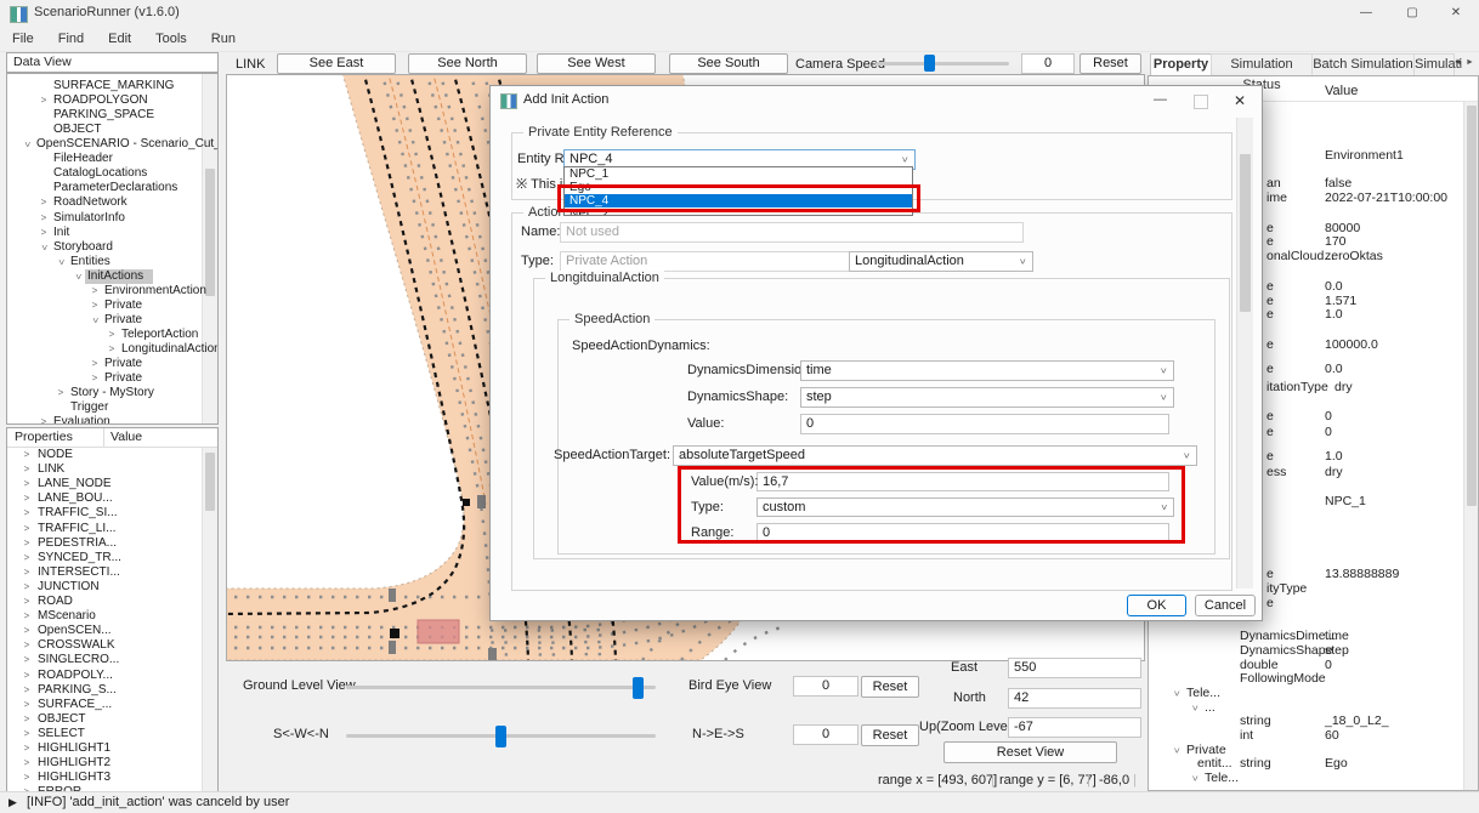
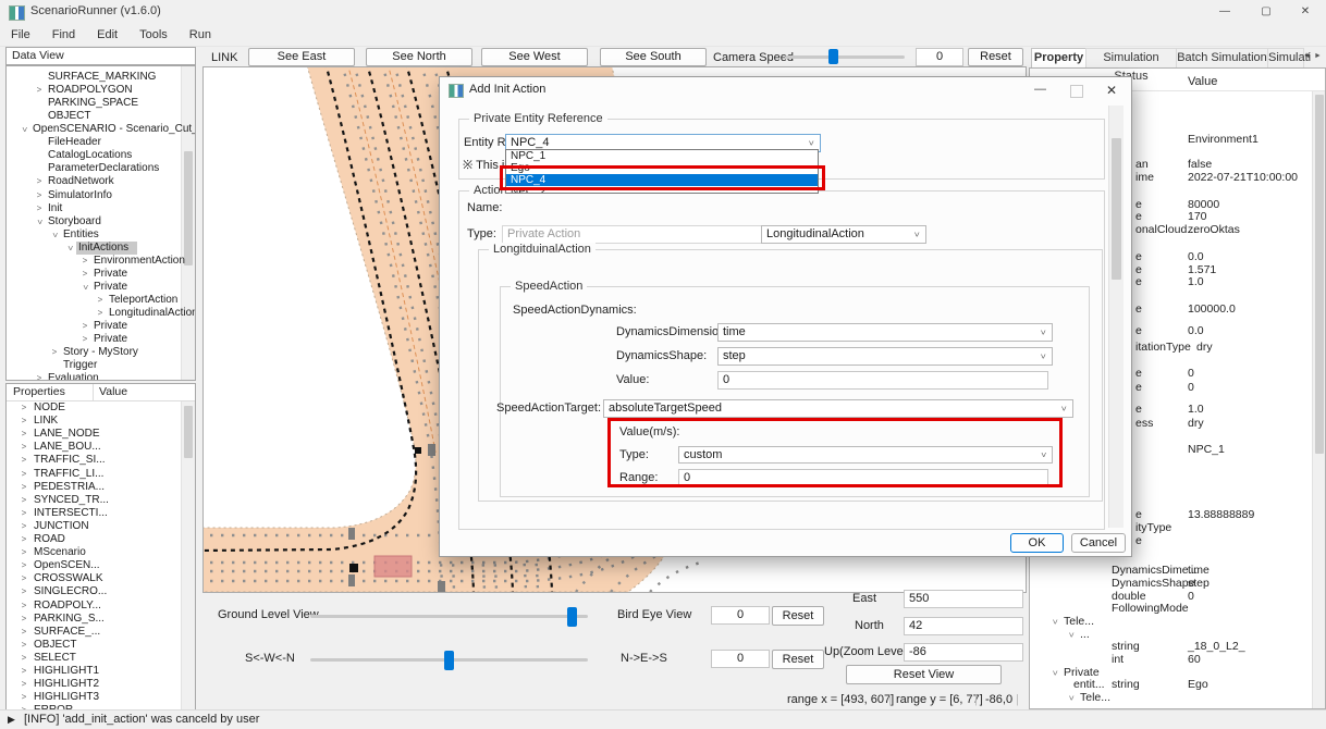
  ScenarioRunner (v1.6.0)
  —
  ▢
  ✕
  File
  Find
  Edit
  Tools
  Run
  Data View
  SURFACE_MARKING
  >
  ROADPOLYGON
  PARKING_SPACE
  OBJECT
  OpenSCENARIO - Scenario_Cut_
  FileHeader
  CatalogLocations
  ParameterDeclarations
  >
  RoadNetwork
  >
  SimulatorInfo
  >
  Init
  Storyboard
  Entities
  InitActions
  >
  EnvironmentAction
  >
  Private
  Private
  >
  TeleportAction
  >
  LongitudinalAction
  >
  Private
  >
  Private
  >
  Story - MyStory
  Trigger
  >
  Evaluation
  Properties
  Value
  >
  NODE
  >
  LINK
  >
  LANE_NODE
  >
  LANE_BOU...
  >
  TRAFFIC_SI...
  >
  TRAFFIC_LI...
  >
  PEDESTRIA...
  >
  SYNCED_TR...
  >
  INTERSECTI...
  >
  JUNCTION
  >
  ROAD
  >
  MScenario
  >
  OpenSCEN...
  >
  CROSSWALK
  >
  SINGLECRO...
  >
  ROADPOLY...
  >
  PARKING_S...
  >
  SURFACE_...
  >
  OBJECT
  >
  SELECT
  >
  HIGHLIGHT1
  >
  HIGHLIGHT2
  >
  HIGHLIGHT3
  LINK
  Camera Spee
  0
  Reset
  Value
  Environment1
  an
  false
  ime
  2022-07-21T10:00:00
  e
  80000
  e
  170
  onalCloud...
  zeroOktas
  e
  0.0
  e
  1.571
  e
  1.0
  e
  100000.0
  e
  0.0
  itationType
  dry
  e
  0
  e
  0
  e
  1.0
  ess
  dry
  NPC_1
  e
  13.88888889
  ityType
  e
  DynamicsDime...
  time
  DynamicsShape
  step
  double
  0
  FollowingMode
  Tele...
  ...
  string
  _18_0_L2_
  int
  60
  Private
  entit...
  string
  Ego
  Tele...
  Ground Level Vie
  Bird Eye View
  0
  Reset
  S<-W<-N
  N->E->S
  0
  Reset
  East
  550
  North
  42
  Up(Zoom Leve
- -67
+ -86
  Reset View
  range x = [493, 607]
  |
  range y = [6, 77]
  |
  -86,0
  |
  ▶
  [INFO] 'add_init_action' was canceld by user
  Add Init Action
  —
  ✕
  Private Entity Reference
  Entity R
  NPC_4
  ※ This i
  NPC_1
  Ego
  NPC_4
  NPC_2
  Name:
- Not used
  Type:
  Private Action
  LongitudinalAction
  LongitduinalAction
  SpeedAction
  SpeedActionDynamics:
  DynamicsDimensio
  time
  DynamicsShape:
  step
  Value:
  0
  SpeedActionTarget:
  absoluteTargetSpeed
  Value(m/s):
- 16,7
  Type:
  custom
  Range:
  0
  OK
  Cancel
  See East
  See North
  See West
  See South
  Property
  Simulation tus
  Batch Simulation
  Simulati
